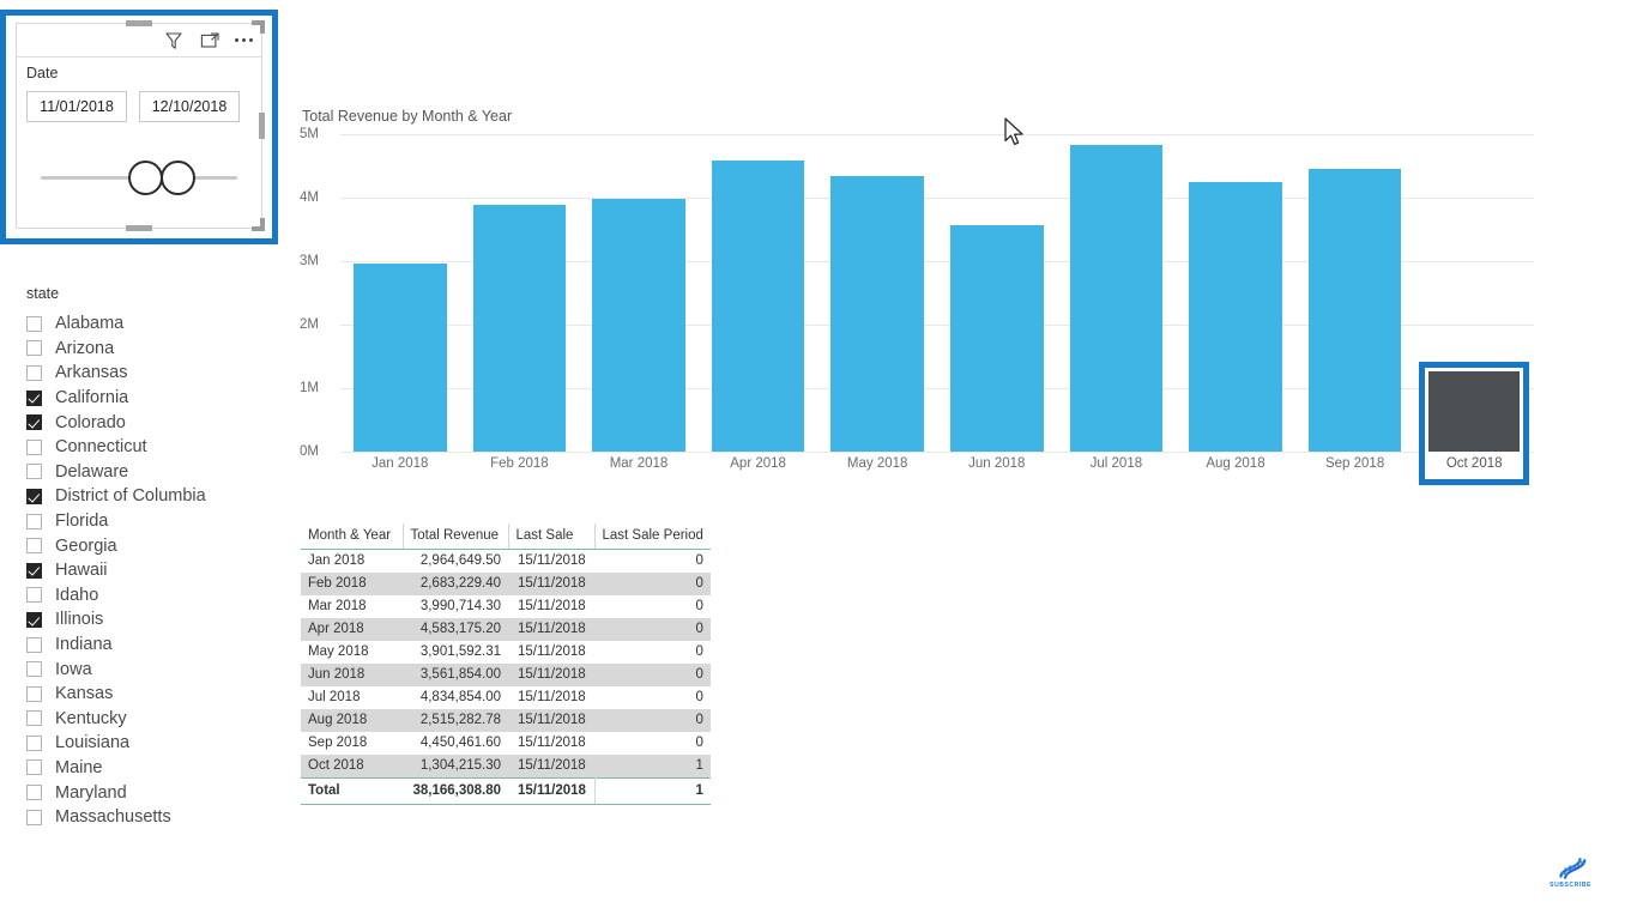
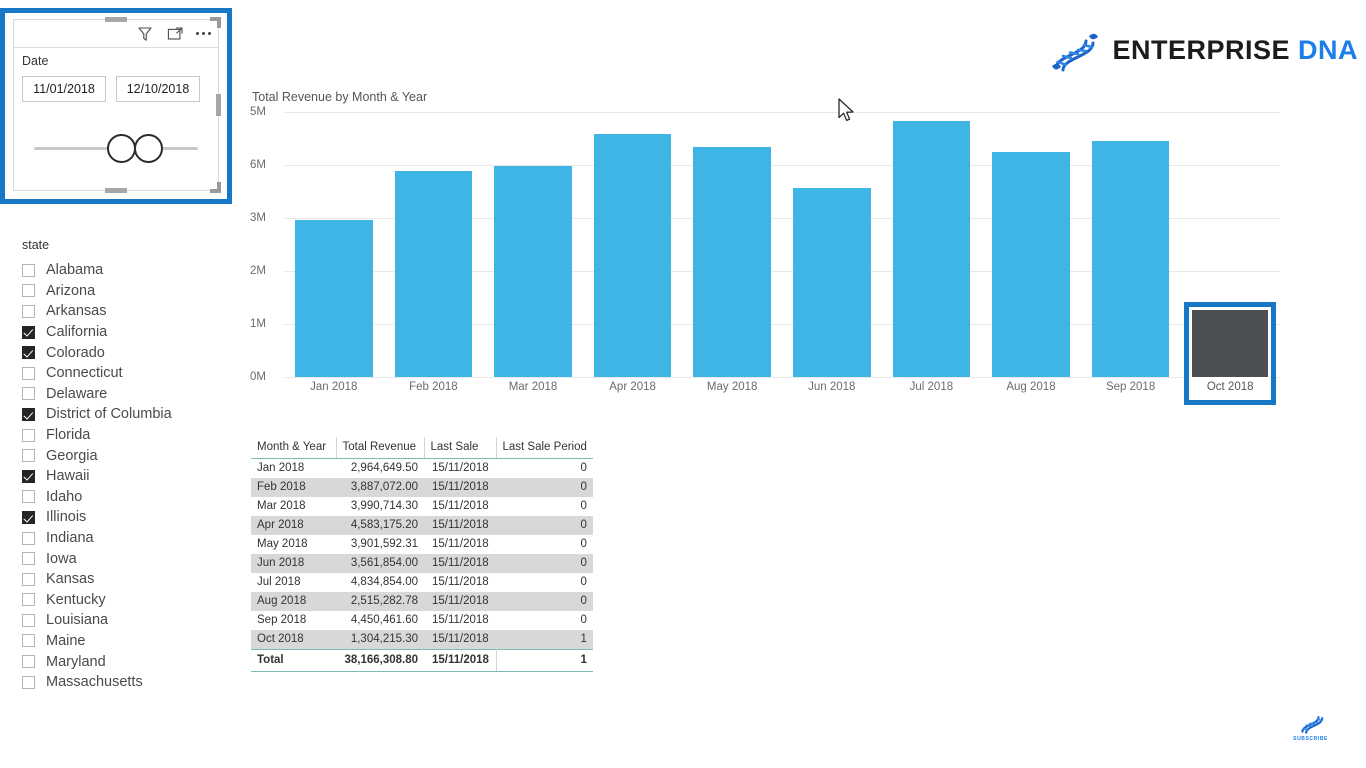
  Date
  11/01/2018
  12/10/2018
  state
  Alabama
  Arizona
  Arkansas
  California
  Colorado
  Connecticut
  Delaware
  District of Columbia
  Florida
  Georgia
  Hawaii
  Idaho
  Illinois
  Indiana
  Iowa
  Kansas
  Kentucky
  Louisiana
  Maine
  Maryland
  Massachusetts
  Total Revenue by Month & Year
  5M
- 4M
+ 6M
  3M
  2M
  1M
  0M
  Jan 2018
  Feb 2018
  Mar 2018
  Apr 2018
  May 2018
  Jun 2018
  Jul 2018
  Aug 2018
  Sep 2018
  Oct 2018
  Month & Year	Total Revenue	Last Sale	Last Sale Period
  Jan 2018	2,964,649.50	15/11/2018	0
- Feb 2018	2,683,229.40	15/11/2018	0
+ Feb 2018	3,887,072.00	15/11/2018	0
  Mar 2018	3,990,714.30	15/11/2018	0
  Apr 2018	4,583,175.20	15/11/2018	0
  May 2018	3,901,592.31	15/11/2018	0
  Jun 2018	3,561,854.00	15/11/2018	0
  Jul 2018	4,834,854.00	15/11/2018	0
  Aug 2018	2,515,282.78	15/11/2018	0
  Sep 2018	4,450,461.60	15/11/2018	0
  Oct 2018	1,304,215.30	15/11/2018	1
  Total	38,166,308.80	15/11/2018	1
+ ENTERPRISE DNA
